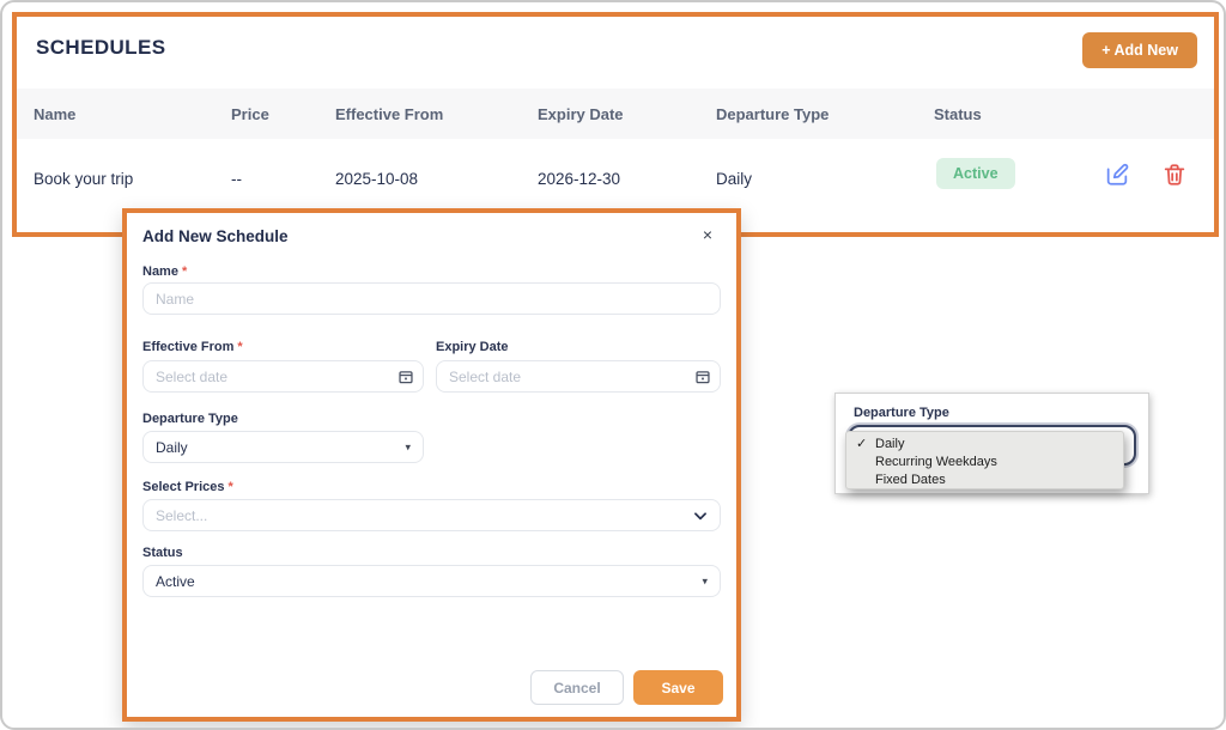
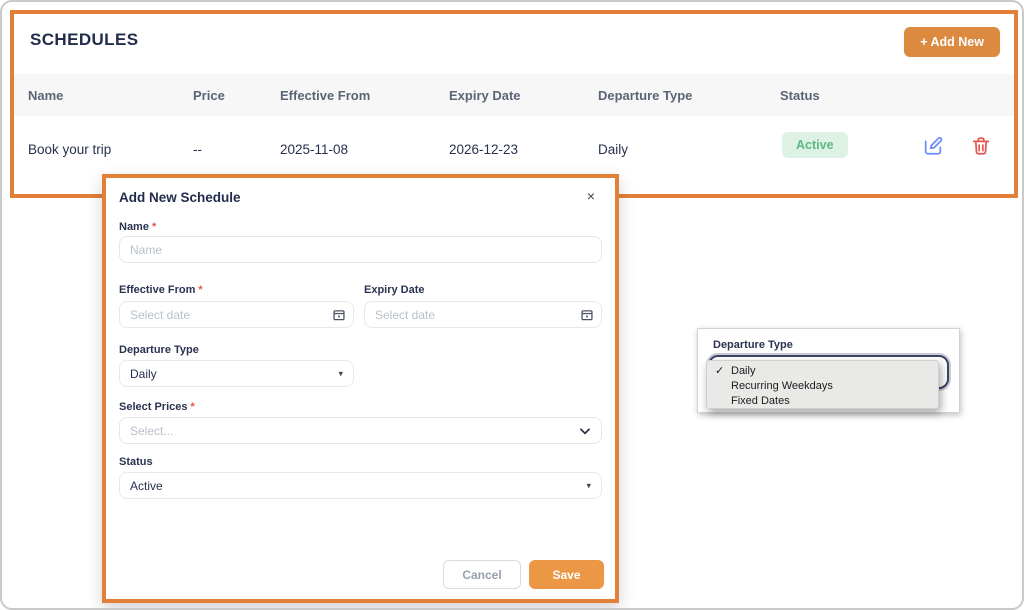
  SCHEDULES
  + Add New
  Name
  Price
  Effective From
  Expiry Date
  Departure Type
  Status
  Book your trip
  --
- 2025-10-08
+ 2025-11-08
- 2026-12-30
+ 2026-12-23
  Daily
  Active
  Add New Schedule
  ×
  Name *
  Name
  Effective From *
  Expiry Date
  Select date
  Select date
  Departure Type
  Daily
  ▾
  Select Prices *
  Select...
  Status
  Active
  ▾
  Cancel
  Save
  Departure Type
  ✓
  Daily
  Recurring Weekdays
  Fixed Dates
